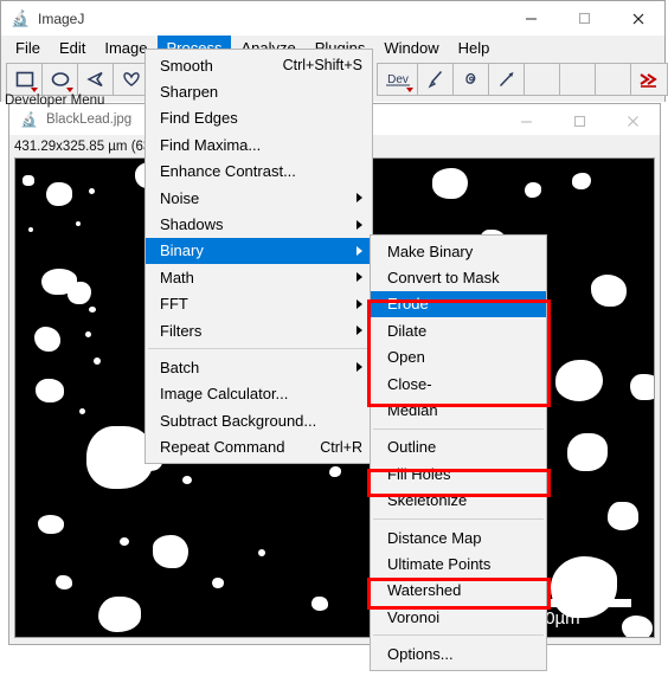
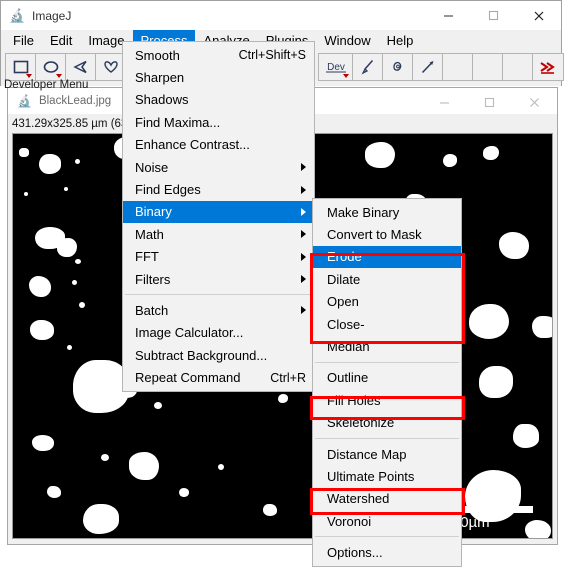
  🔬
  BlackLead.jpg
  431.29x325.85 µm (6
  🔬
  ImageJ
  File
  Edit
  Image
  Window
  Help
  Dev
  Developer Menu
  Smooth
  Ctrl+Shift+S
  Sharpen
- Find Edges
+ Shadows
  Find Maxima...
  Enhance Contrast...
  Noise
- Shadows
+ Find Edges
  Binary
  Math
  FFT
  Filters
  Batch
  Image Calculator...
  Subtract Background...
  Repeat Command
  Ctrl+R
  Make Binary
  Convert to Mask
  Erode
  Dilate
  Open
  Close-
  Median
  Outline
  Fill Holes
  Skeletonize
  Distance Map
  Ultimate Points
  Watershed
  Voronoi
  Options...
